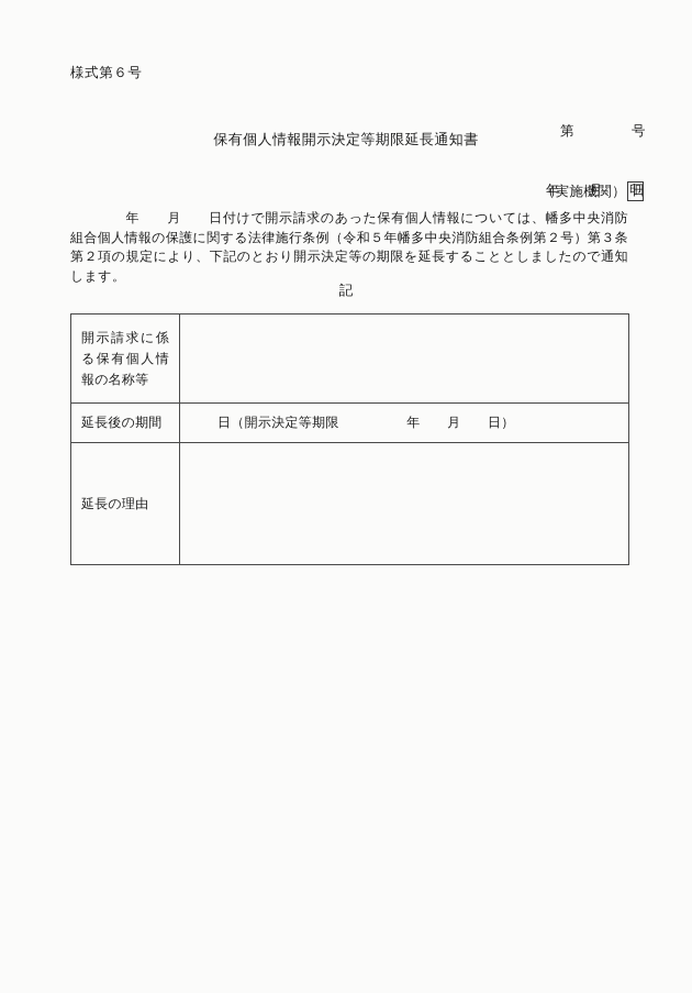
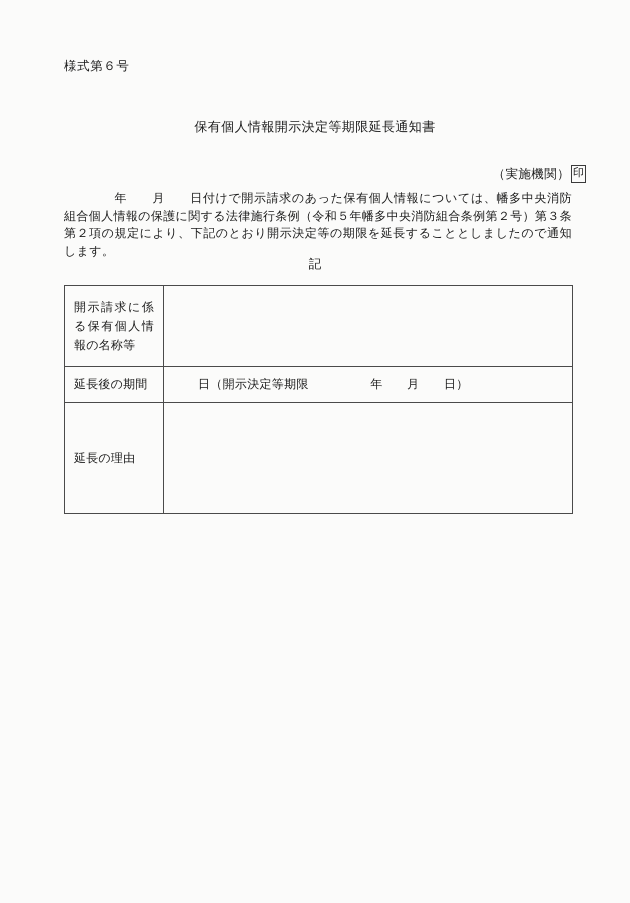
  様式第６号
- 第 号
- 年 月 日
  保有個人情報開示決定等期限延長通知書
  （実施機関）
  印
  年 月 日付けで開示請求のあった保有個人情報については、幡多中央消防組合個人情報の保護に関する法律施行条例（令和５年幡多中央消防組合条例第２号）第３条第２項の規定により、下記のとおり開示決定等の期限を延長することとしましたので通知します。
  記
  開示請求に係る保有個人情報の名称等
  延長後の期間	日（開示決定等期限 年 月 日）
  延長の理由
